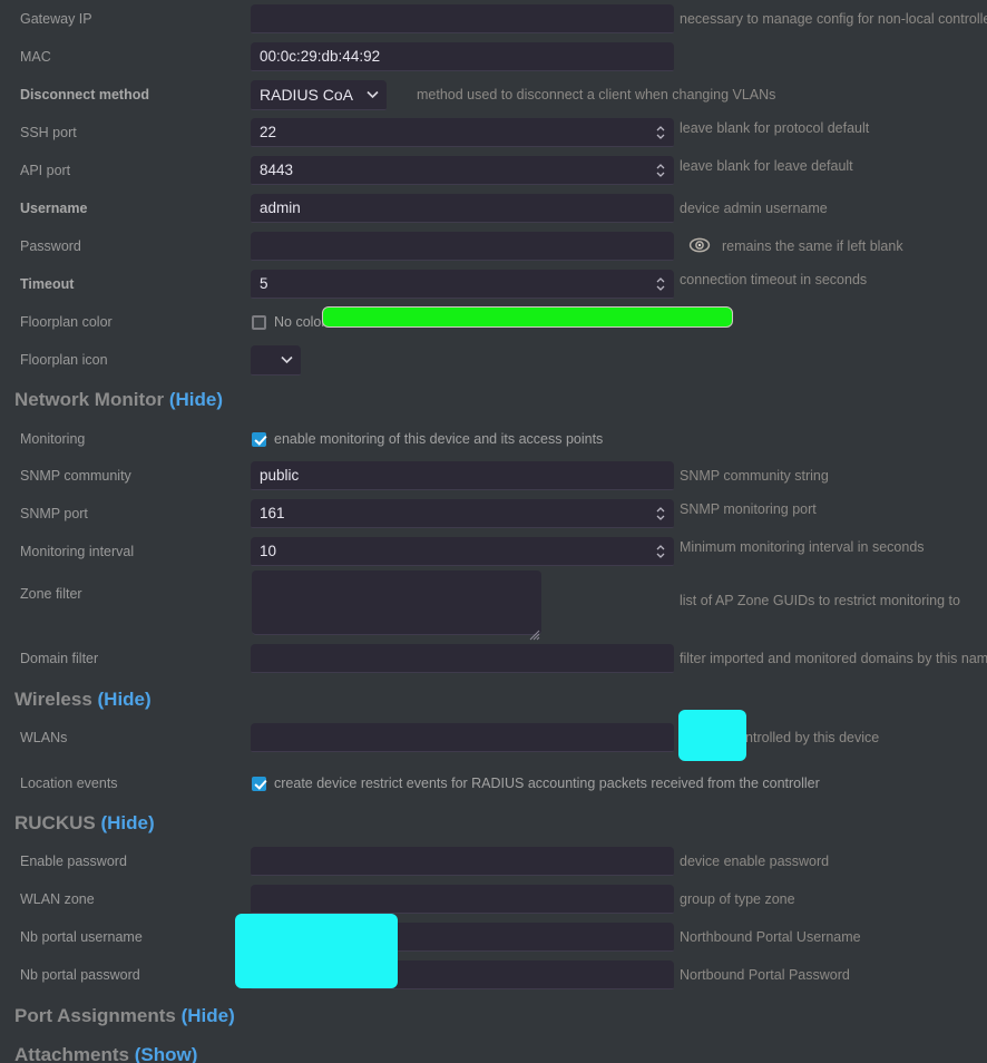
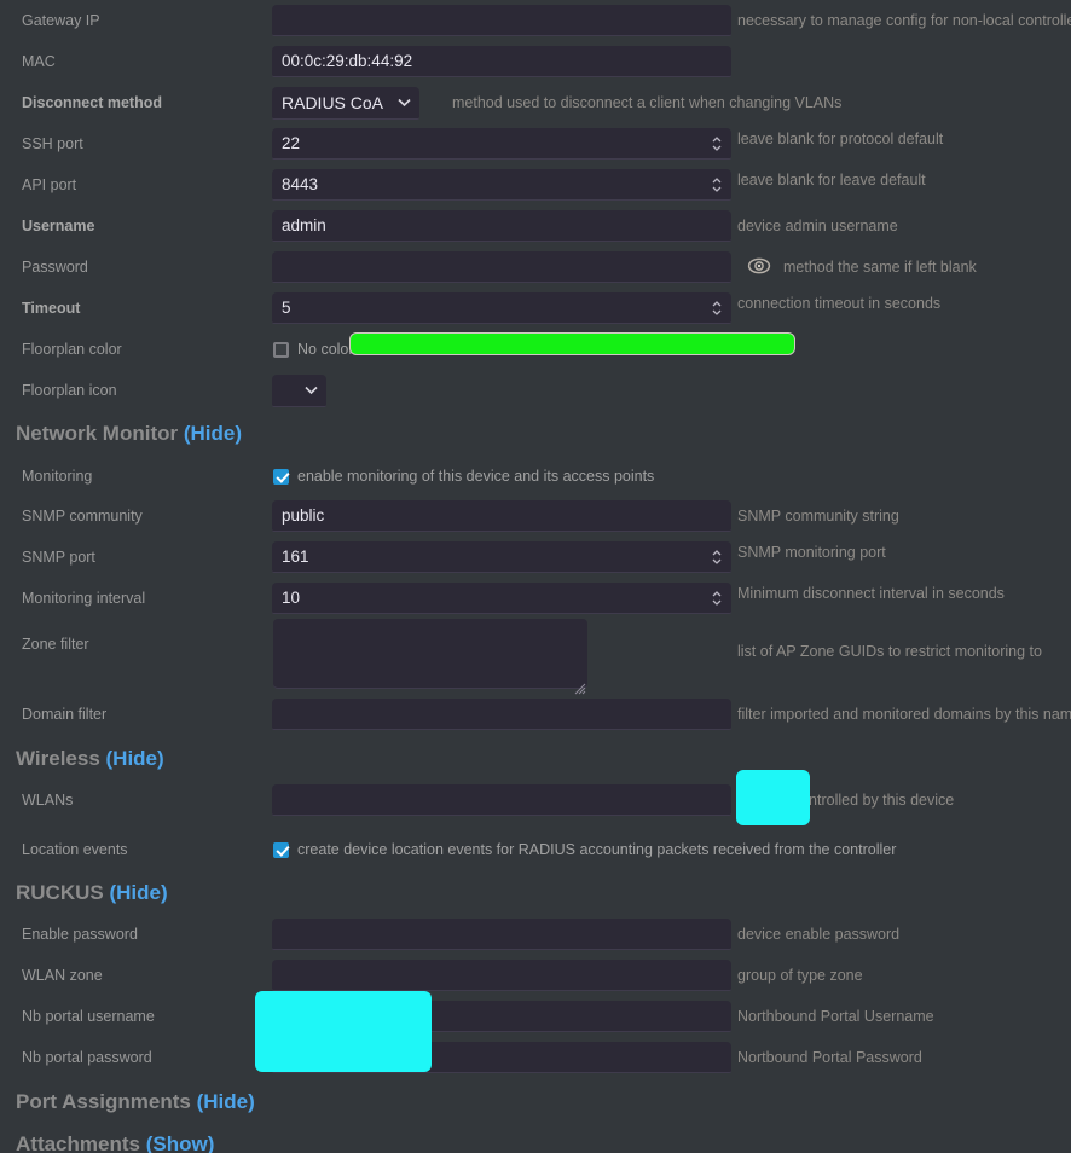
  Gateway IP
  necessary to manage config for non-local controll
  MAC
  00:0c:29:db:44:92
  Disconnect method
  RADIUS CoA
  method used to disconnect a client when changing VLANs
  SSH port
  22
  leave blank for protocol default
  API port
  8443
  leave blank for leave default
  Username
  admin
  device admin username
  Password
- remains the same if left blank
+ method the same if left blank
  Timeout
  5
  connection timeout in seconds
  Floorplan color
  No colo
  Floorplan icon
  Network Monitor (Hide)
  Monitoring
  enable monitoring of this device and its access points
  SNMP community
  public
  SNMP community string
  SNMP port
  161
  SNMP monitoring port
  Monitoring interval
  10
- Minimum monitoring interval in seconds
+ Minimum disconnect interval in seconds
  Zone filter
  list of AP Zone GUIDs to restrict monitoring to
  Domain filter
  filter imported and monitored domains by this nam
  Wireless (Hide)
  WLANs
  ntrolled by this device
  Location events
- create device restrict events for RADIUS accounting packets received from the controller
+ create device location events for RADIUS accounting packets received from the controller
  RUCKUS (Hide)
  Enable password
  device enable password
  WLAN zone
  group of type zone
  Nb portal username
  Northbound Portal Username
  Nb portal password
  Nortbound Portal Password
  Port Assignments (Hide)
  Attachments (Show)
